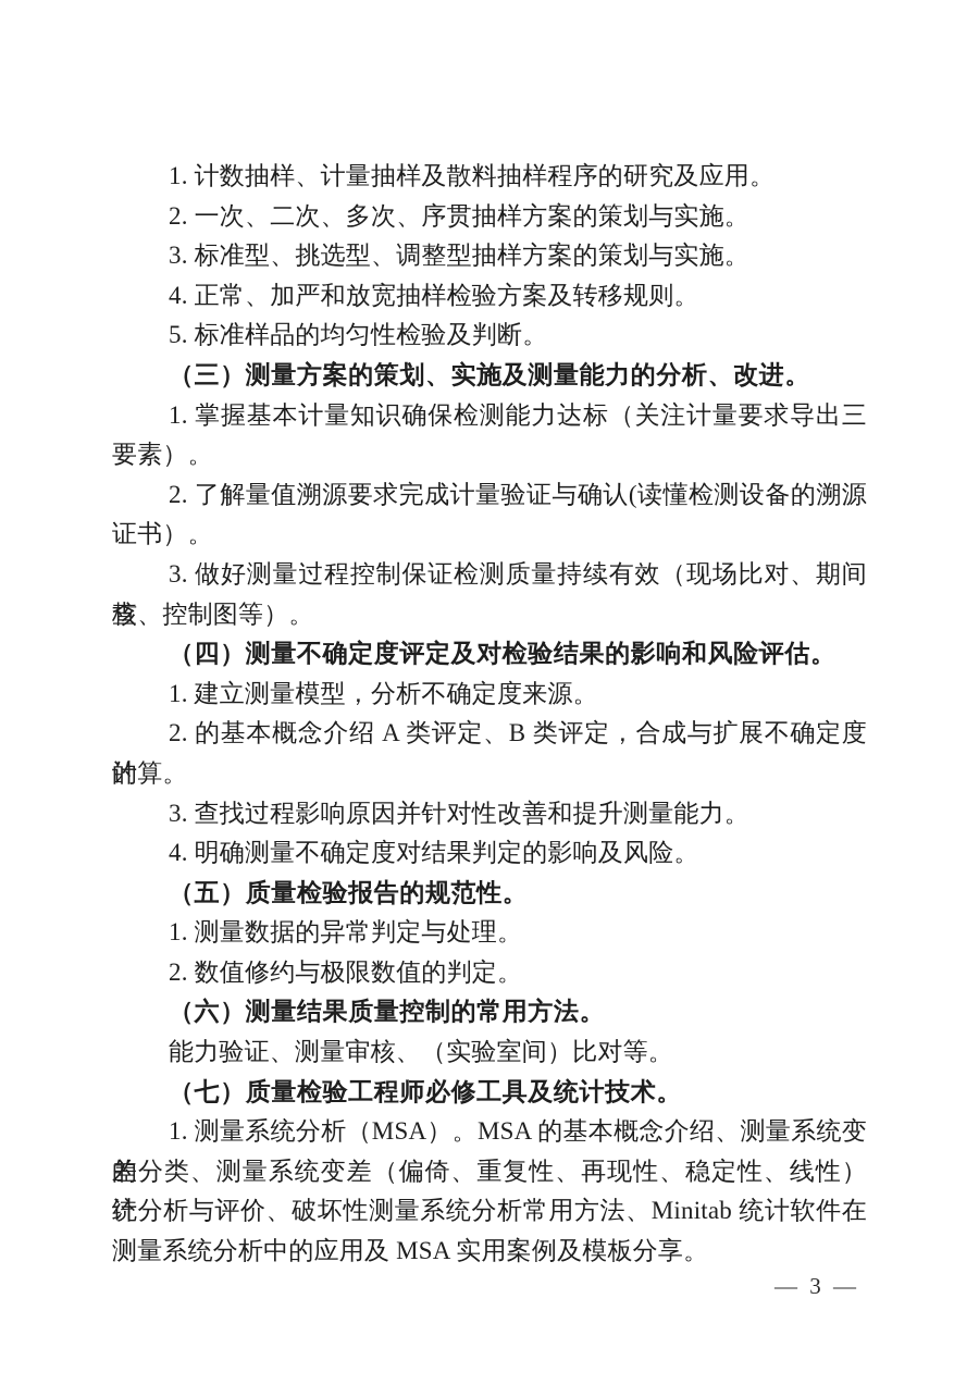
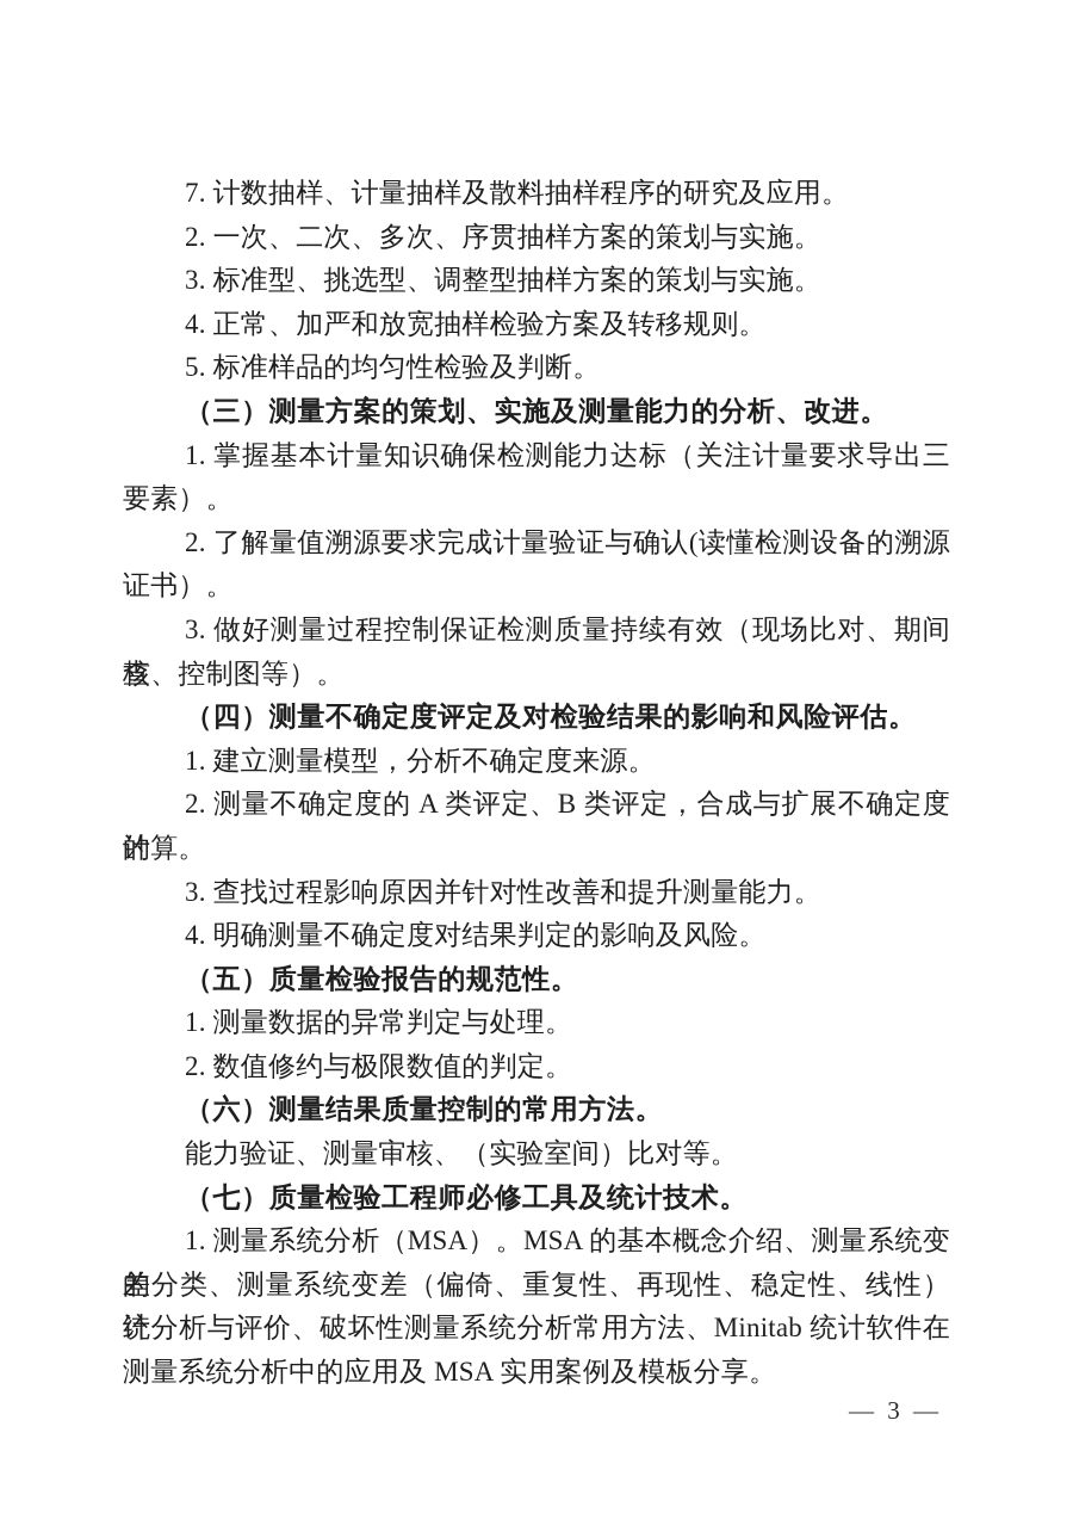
- 1. 计数抽样、计量抽样及散料抽样程序的研究及应用。
+ 7. 计数抽样、计量抽样及散料抽样程序的研究及应用。
  2. 一次、二次、多次、序贯抽样方案的策划与实施。
  3. 标准型、挑选型、调整型抽样方案的策划与实施。
  4. 正常、加严和放宽抽样检验方案及转移规则。
  5. 标准样品的均匀性检验及判断。
  （三）测量方案的策划、实施及测量能力的分析、改进。
  1. 掌握基本计量知识确保检测能力达标（关注计量要求导出三
  要素）。
  2. 了解量值溯源要求完成计量验证与确认(读懂检测设备的溯源
  证书）。
  3. 做好测量过程控制保证检测质量持续有效（现场比对、期间核
  查、控制图等）。
  （四）测量不确定度评定及对检验结果的影响和风险评估。
  1. 建立测量模型，分析不确定度来源。
- 2. 的基本概念介绍 A 类评定、B 类评定，合成与扩展不确定度的
+ 2. 测量不确定度的 A 类评定、B 类评定，合成与扩展不确定度的
  计算。
  3. 查找过程影响原因并针对性改善和提升测量能力。
  4. 明确测量不确定度对结果判定的影响及风险。
  （五）质量检验报告的规范性。
  1. 测量数据的异常判定与处理。
  2. 数值修约与极限数值的判定。
  （六）测量结果质量控制的常用方法。
  能力验证、测量审核、（实验室间）比对等。
  （七）质量检验工程师必修工具及统计技术。
  1. 测量系统分析（MSA）。MSA 的基本概念介绍、测量系统变差
  的分类、测量系统变差（偏倚、重复性、再现性、稳定性、线性）统
  计分析与评价、破坏性测量系统分析常用方法、Minitab 统计软件在
  测量系统分析中的应用及 MSA 实用案例及模板分享。
  — 3 —
